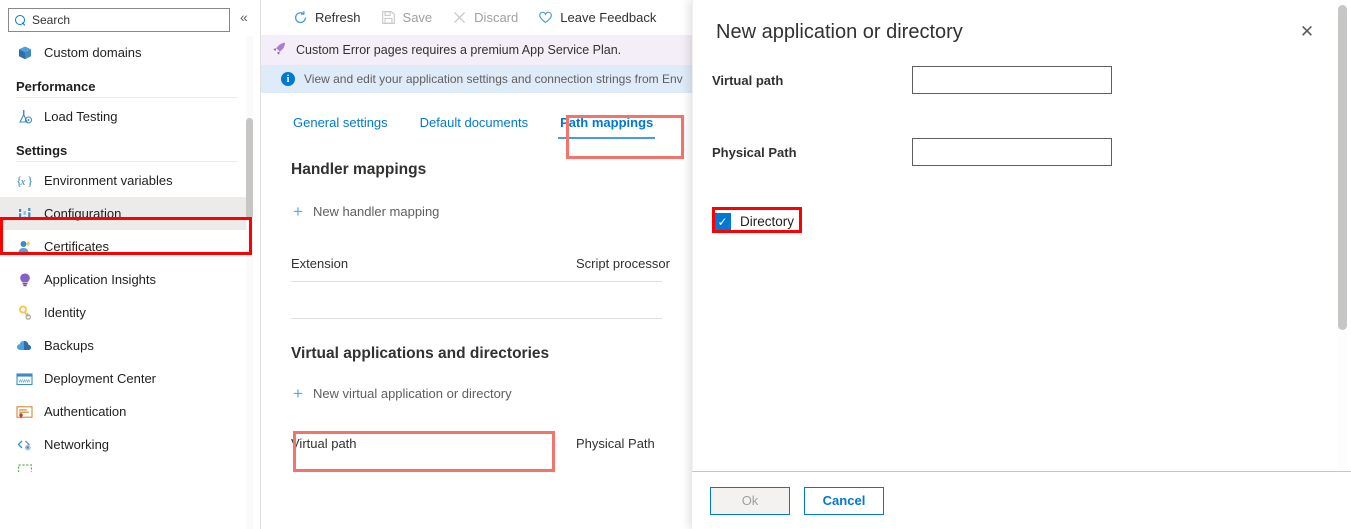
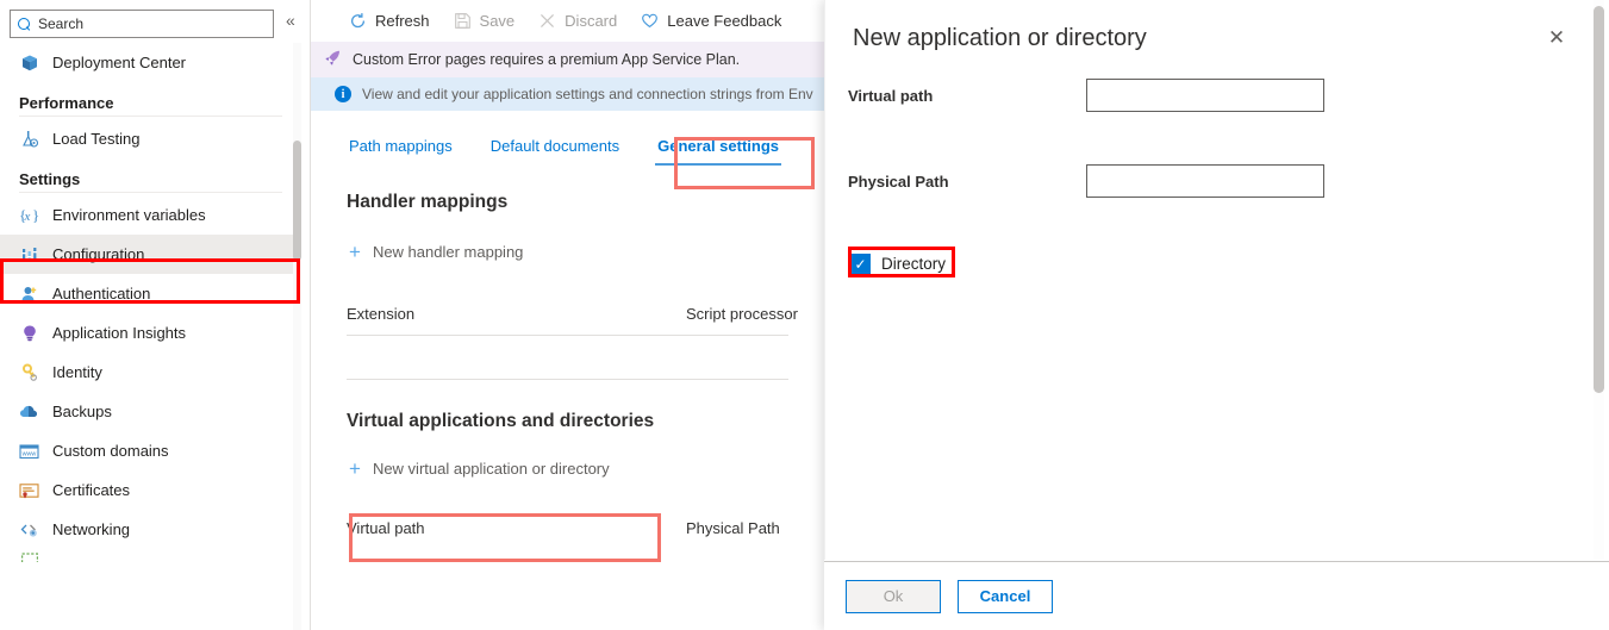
  Search
  «
- Custom domains
+ Deployment Center
  Performance
  Load Testing
  Settings
  {
  x
  }
  Environment variables
  Configuration
- Certificates
+ Authentication
  Application Insights
  Identity
  Backups
- Deployment Center
+ Custom domains
- Authentication
+ Certificates
  Networking
  Refresh
  Save
  Discard
  Leave Feedback
  Custom Error pages requires a premium App Service Plan.
  i
  View and edit your application settings and connection strings from Env
- General settings
+ Path mappings
  Default documents
- Path mappings
+ General settings
  Handler mappings
  +
  New handler mapping
  Extension
  Script processor
  Virtual applications and directories
  +
  New virtual application or directory
  Virtual path
  Physical Path
  New application or directory
  ✕
  Virtual path
  Physical Path
  ✓
  Directory
  Ok
  Cancel
